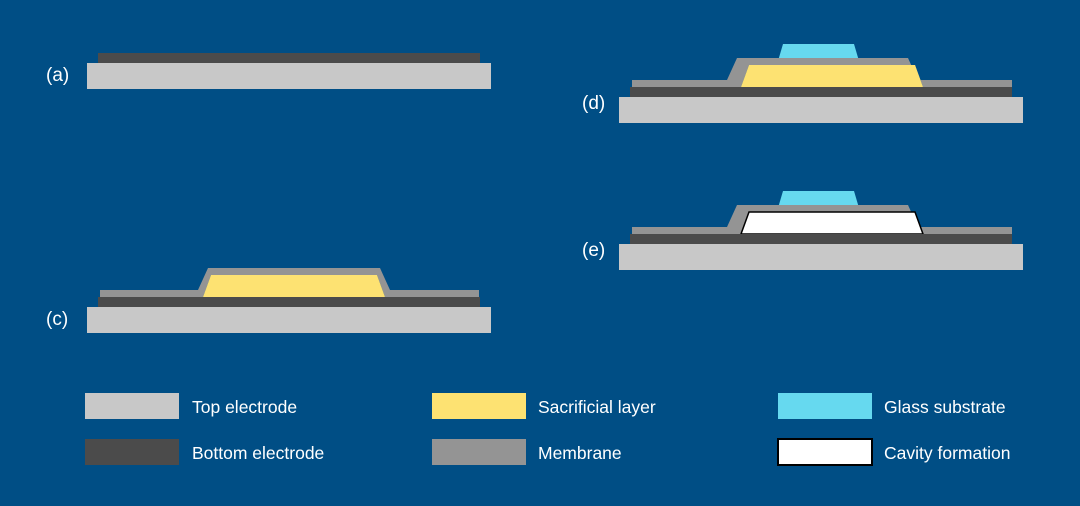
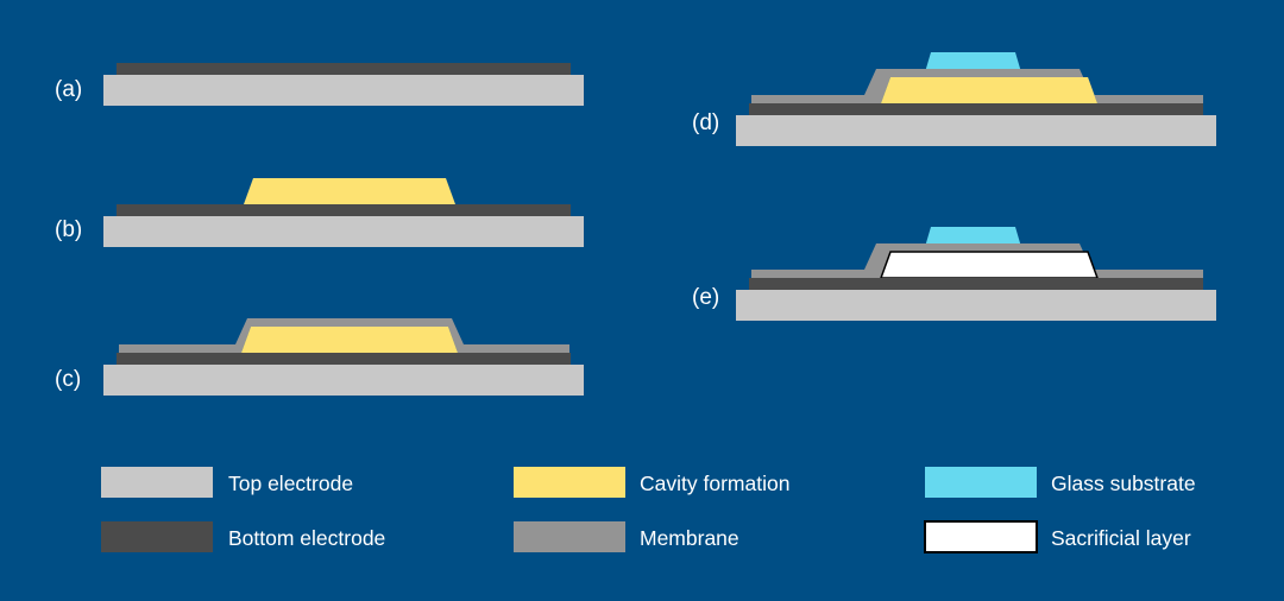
  (a)
+ (b)
  (c)
  (d)
  (e)
  Top electrode
  Bottom electrode
- Sacrificial layer
+ Cavity formation
  Membrane
  Glass substrate
- Cavity formation
+ Sacrificial layer
